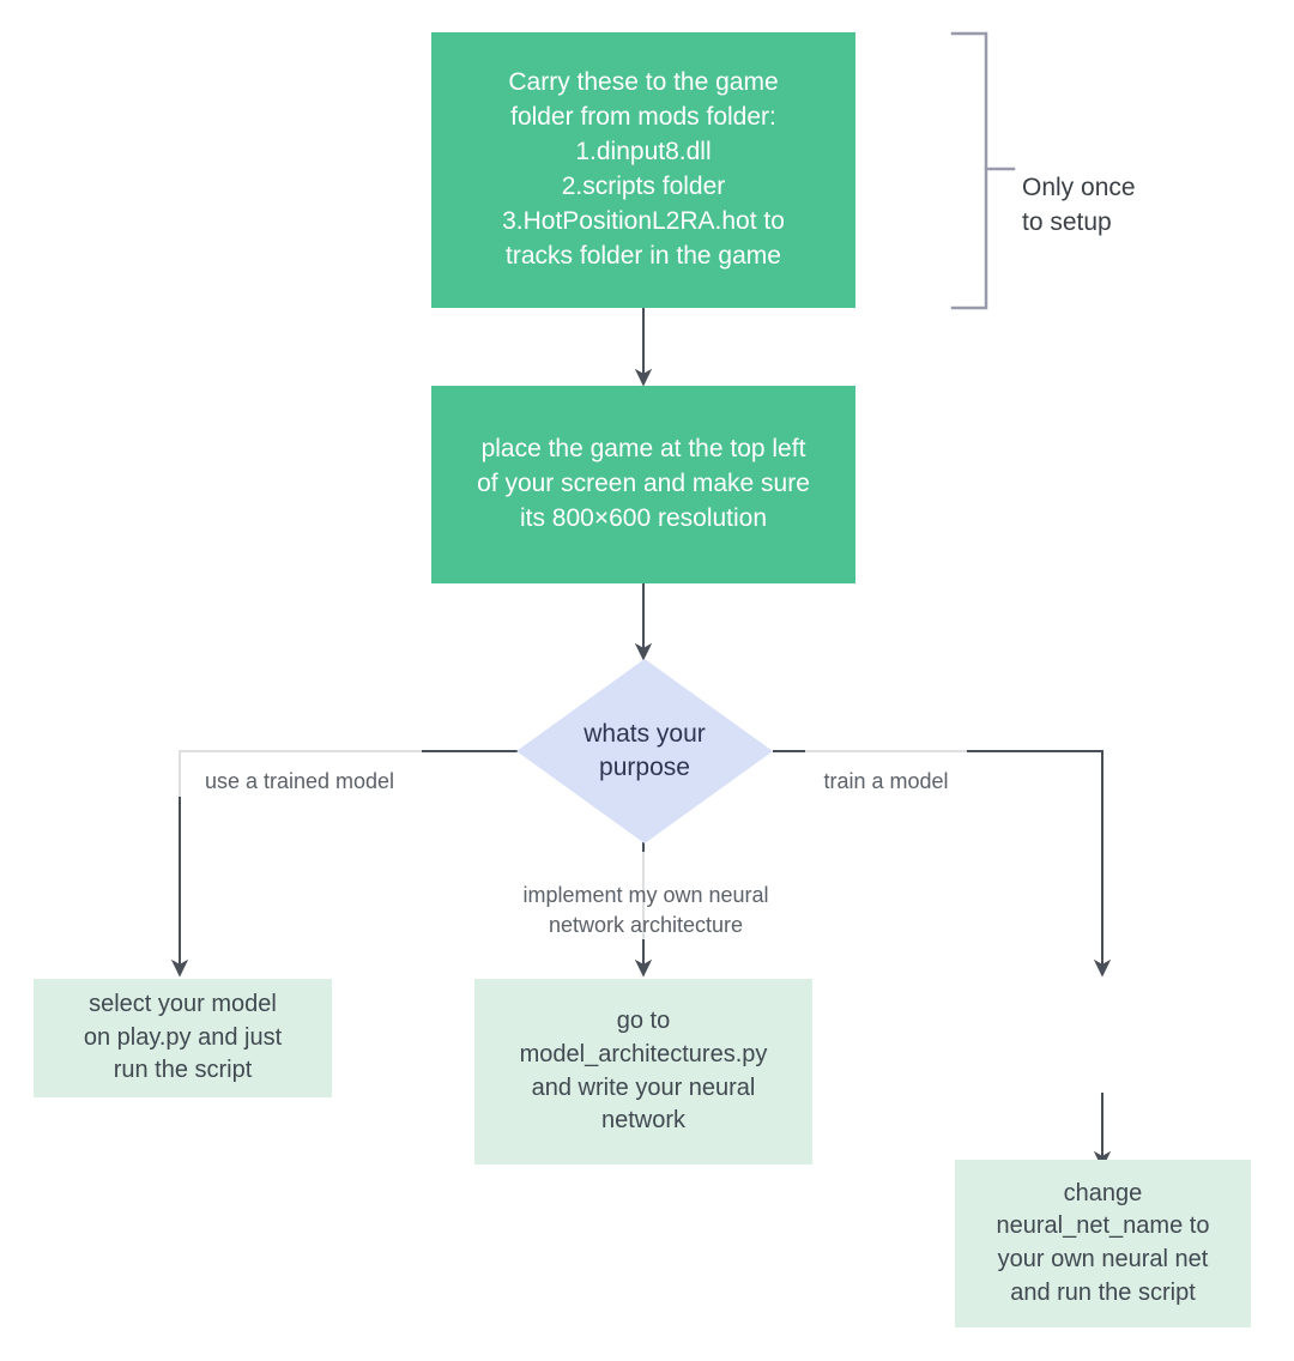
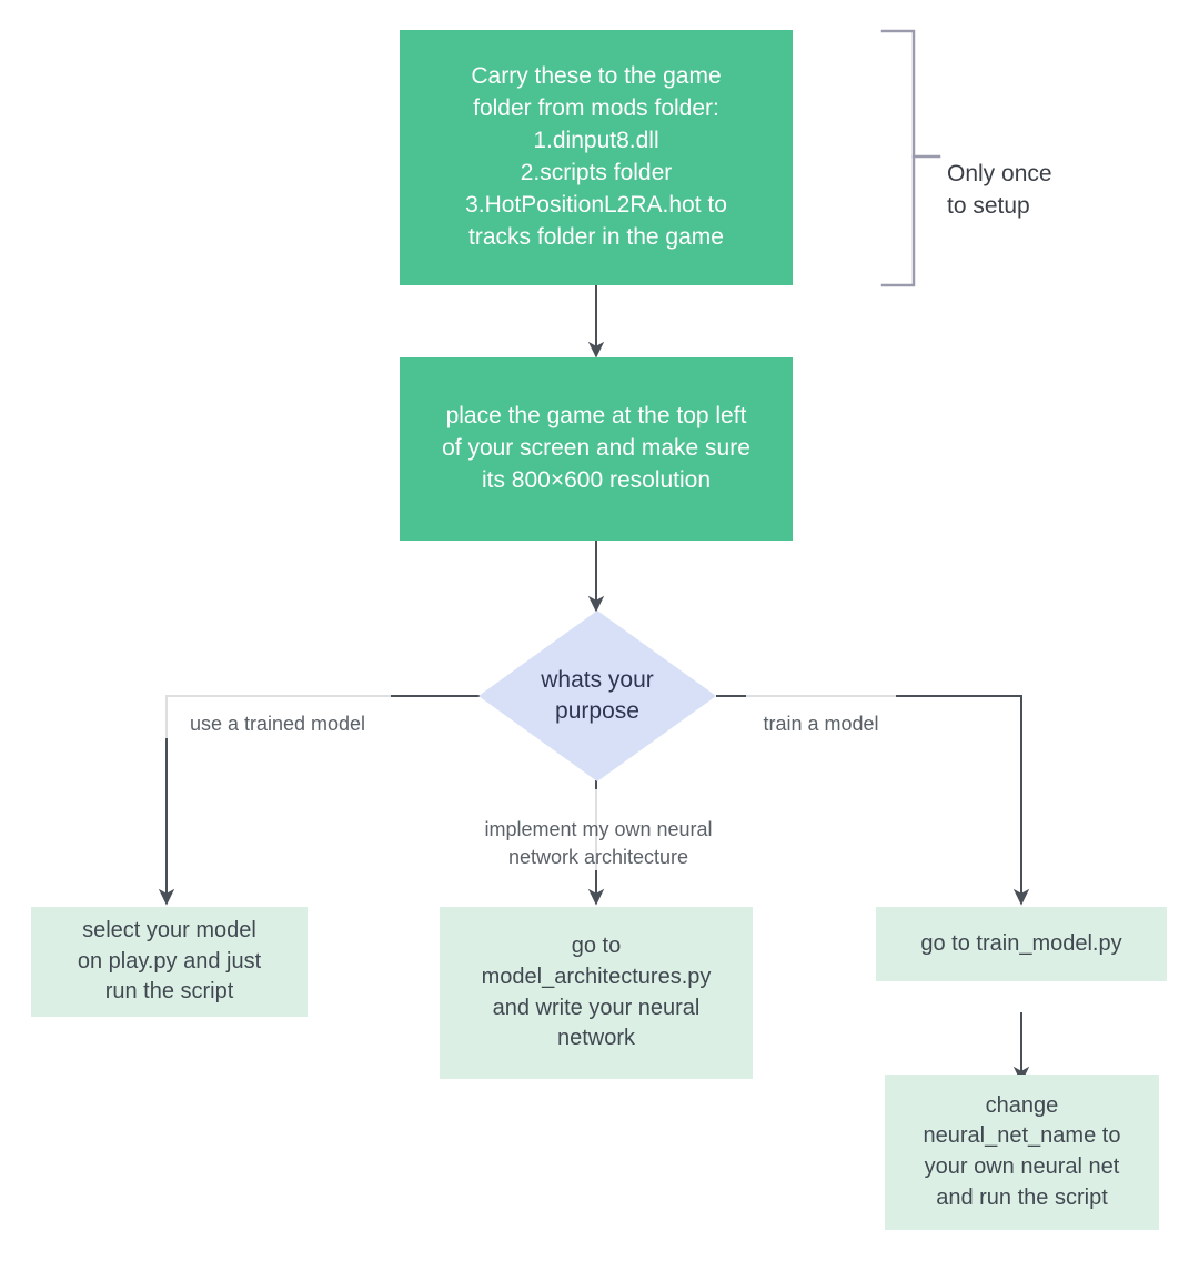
  Carry these to the game
  folder from mods folder:
  1.dinput8.dll
  2.scripts folder
  3.HotPositionL2RA.hot to
  tracks folder in the game
  place the game at the top left
  of your screen and make sure
  its 800×600 resolution
  whats your
  purpose
  select your model
  on play.py and just
  run the script
  go to
  model_architectures.py
  and write your neural
  network
+ go to train_model.py
  change
  neural_net_name to
  your own neural net
  and run the script
  use a trained model
  train a model
  implement my own neural
  network architecture
  Only once
  to setup
